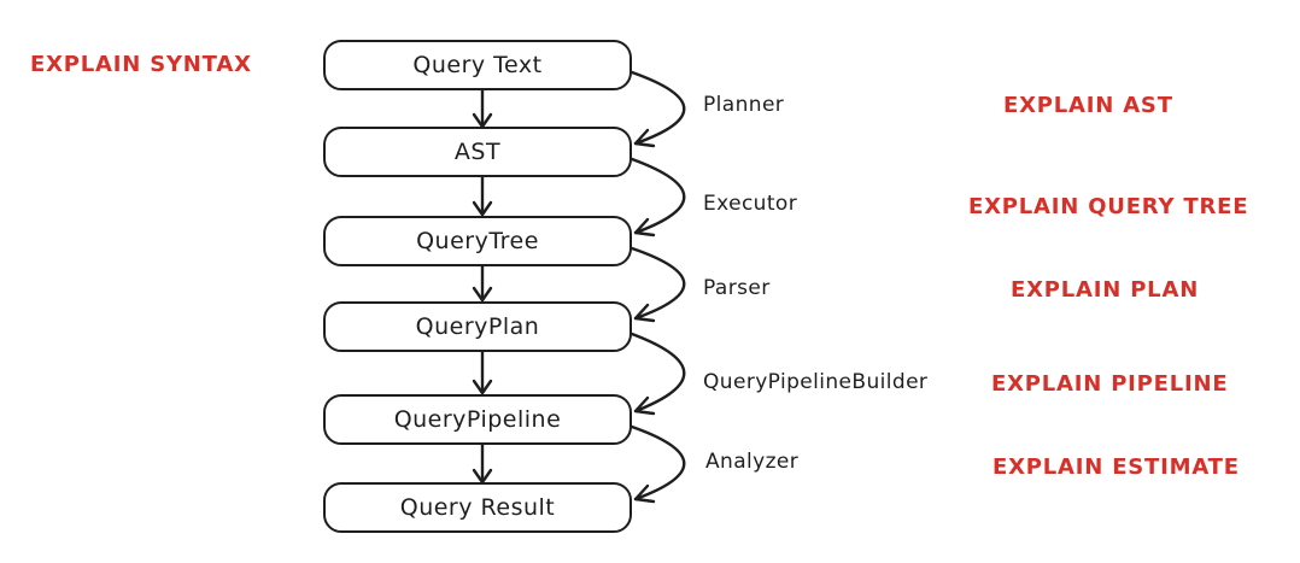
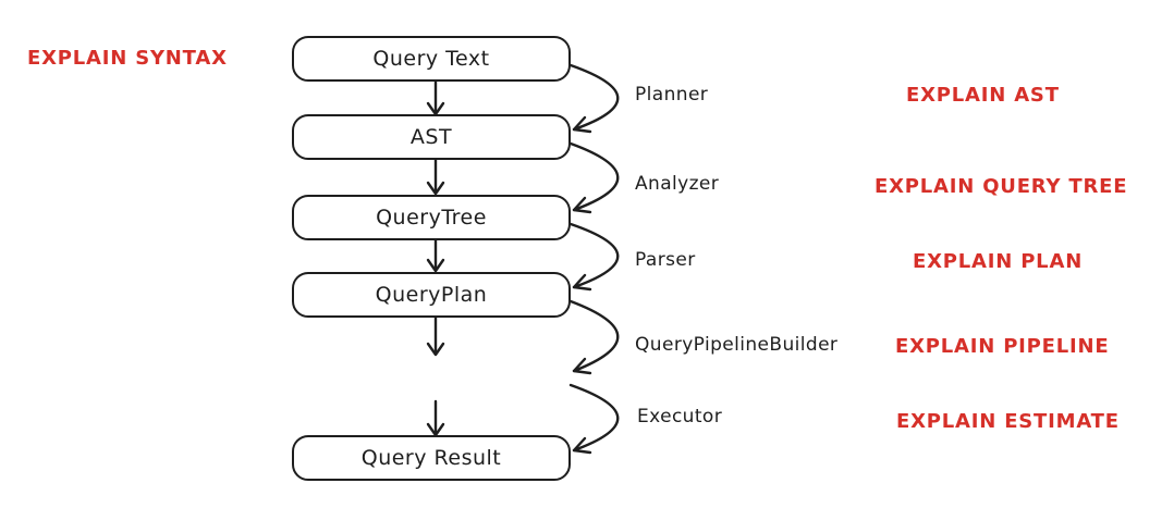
  EXPLAIN SYNTAX
  EXPLAIN AST
  EXPLAIN QUERY TREE
  EXPLAIN PLAN
  EXPLAIN PIPELINE
  EXPLAIN ESTIMATE
  Query Text
  AST
  QueryTree
  QueryPlan
- QueryPipeline
  Query Result
  Planner
- Executor
+ Analyzer
  Parser
  QueryPipelineBuilder
- Analyzer
+ Executor
